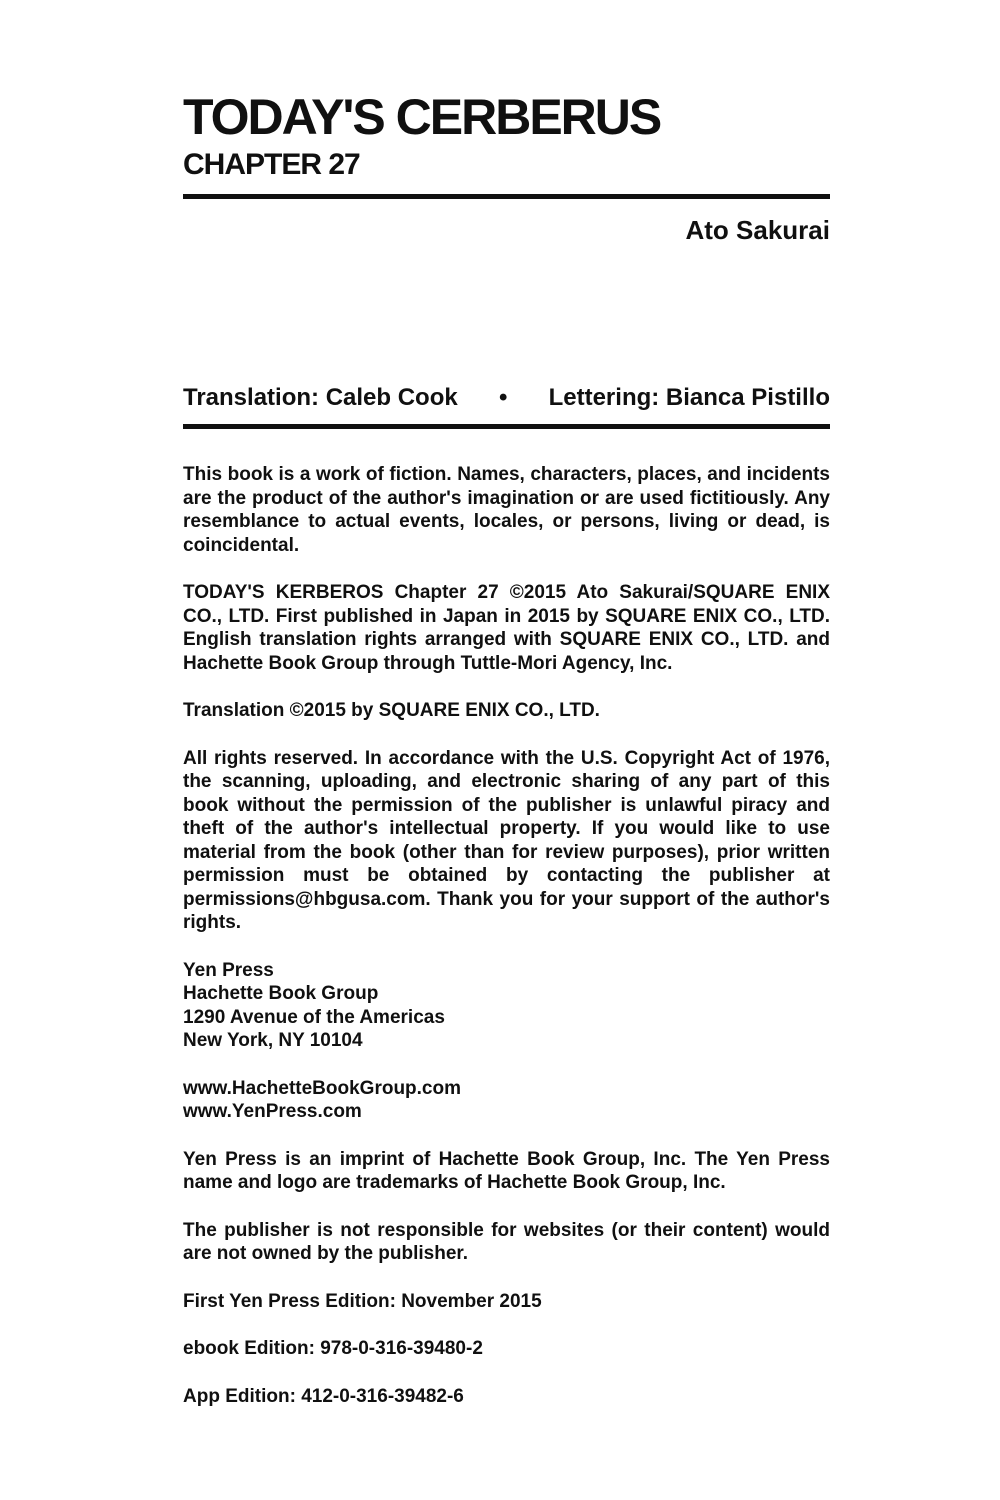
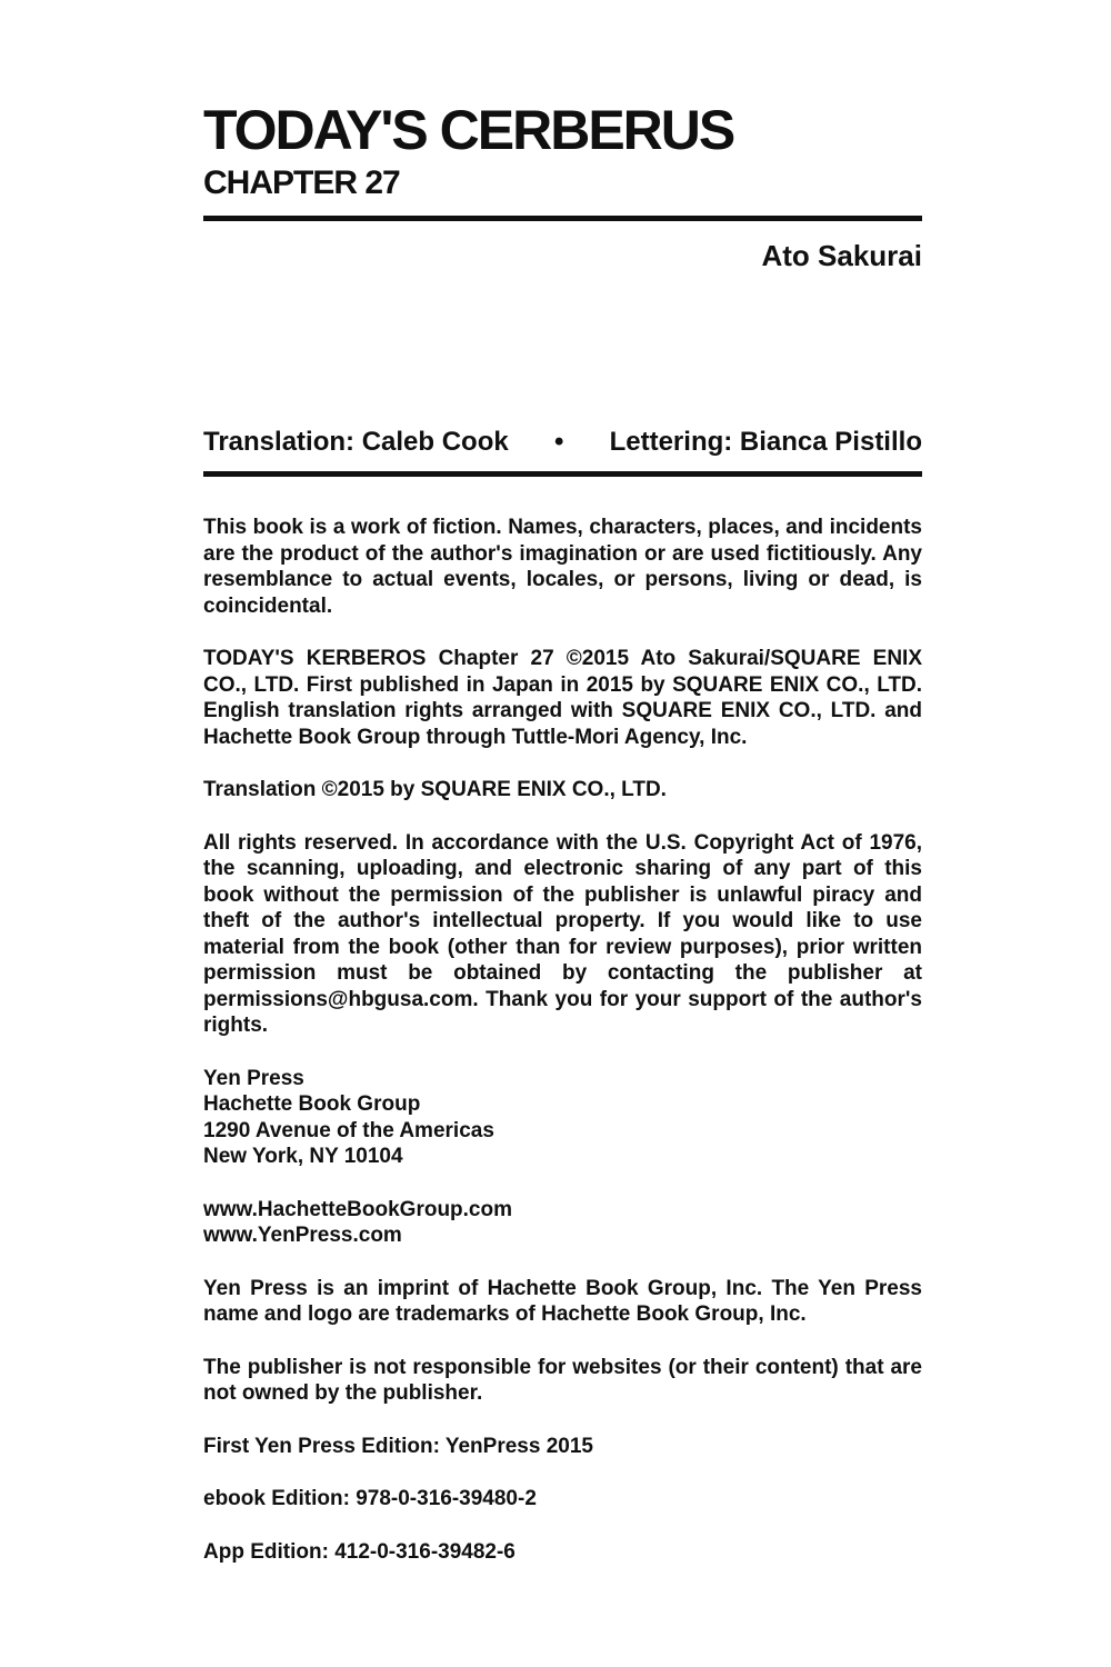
  TODAY'S CERBERUS
  CHAPTER 27
  Ato Sakurai
  Translation: Caleb Cook
  •
  Lettering: Bianca Pistillo
  This book is a work of fiction. Names, characters, places, and incidents are the product of the author's imagination or are used fictitiously. Any resemblance to actual events, locales, or persons, living or dead, is coincidental.
  TODAY'S KERBEROS Chapter 27 ©2015 Ato Sakurai/SQUARE ENIX CO., LTD. First published in Japan in 2015 by SQUARE ENIX CO., LTD. English translation rights arranged with SQUARE ENIX CO., LTD. and Hachette Book Group through Tuttle-Mori Agency, Inc.
  Translation ©2015 by SQUARE ENIX CO., LTD.
  All rights reserved. In accordance with the U.S. Copyright Act of 1976, the scanning, uploading, and electronic sharing of any part of this book without the permission of the publisher is unlawful piracy and theft of the author's intellectual property. If you would like to use material from the book (other than for review purposes), prior written permission must be obtained by contacting the publisher at permissions@hbgusa.com. Thank you for your support of the author's rights.
  Yen Press
  Hachette Book Group
  1290 Avenue of the Americas
  New York, NY 10104
  www.HachetteBookGroup.com
  www.YenPress.com
  Yen Press is an imprint of Hachette Book Group, Inc. The Yen Press name and logo are trademarks of Hachette Book Group, Inc.
- The publisher is not responsible for websites (or their content) would are not owned by the publisher.
+ The publisher is not responsible for websites (or their content) that are not owned by the publisher.
- First Yen Press Edition: November 2015
+ First Yen Press Edition: YenPress 2015
  ebook Edition: 978-0-316-39480-2
  App Edition: 412-0-316-39482-6
